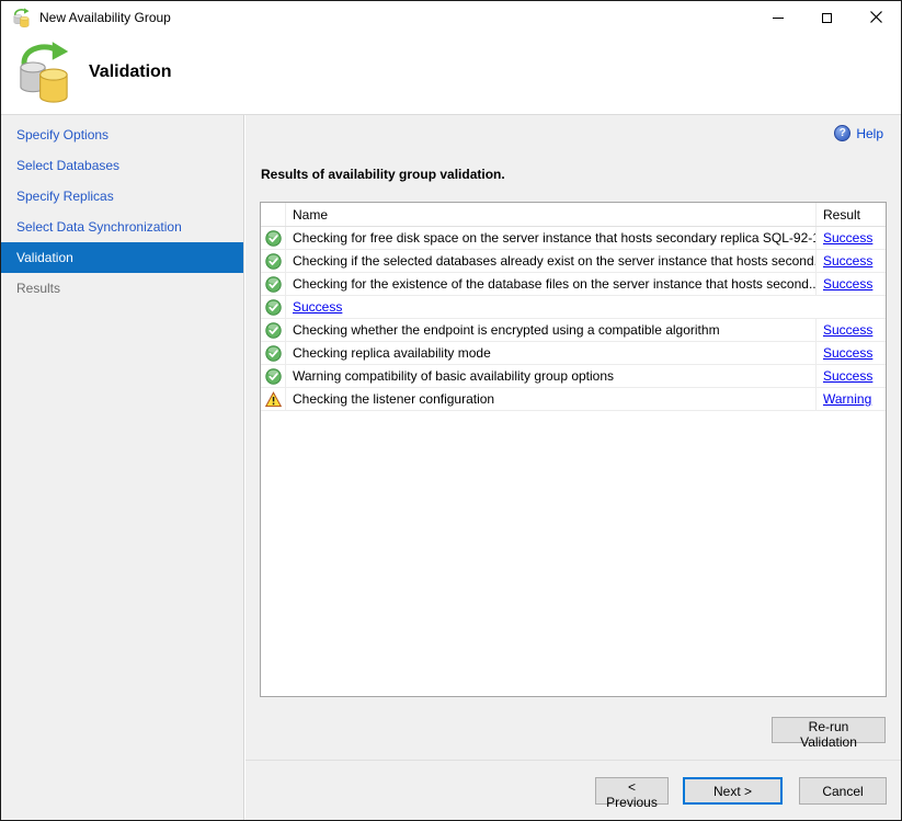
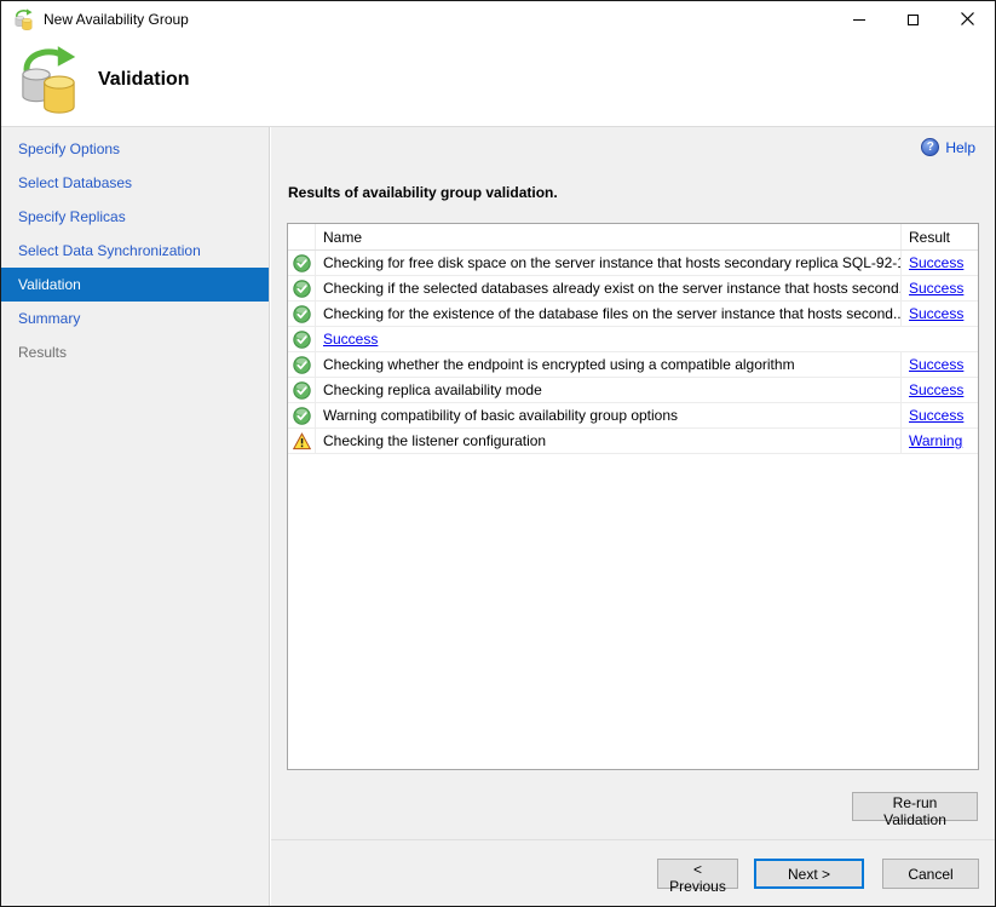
  New Availability Group
  Validation
  Specify Options
  Select Databases
  Specify Replicas
  Select Data Synchronization
  Validation
+ Summary
  Results
  ?
  Help
  Results of availability group validation.
  Name
  Result
  Checking for free disk space on the server instance that hosts secondary replica SQL-92-
  Success
  Checking if the selected databases already exist on the server instance that hosts second
  Success
  Checking for the existence of the database files on the server instance that hosts second..
  Success
  Success
  Checking whether the endpoint is encrypted using a compatible algorithm
  Success
  Checking replica availability mode
  Success
  Warning compatibility of basic availability group options
  Success
  Checking the listener configuration
  Warning
  Re-run Validation
  < Previous
  Next >
  Cancel
